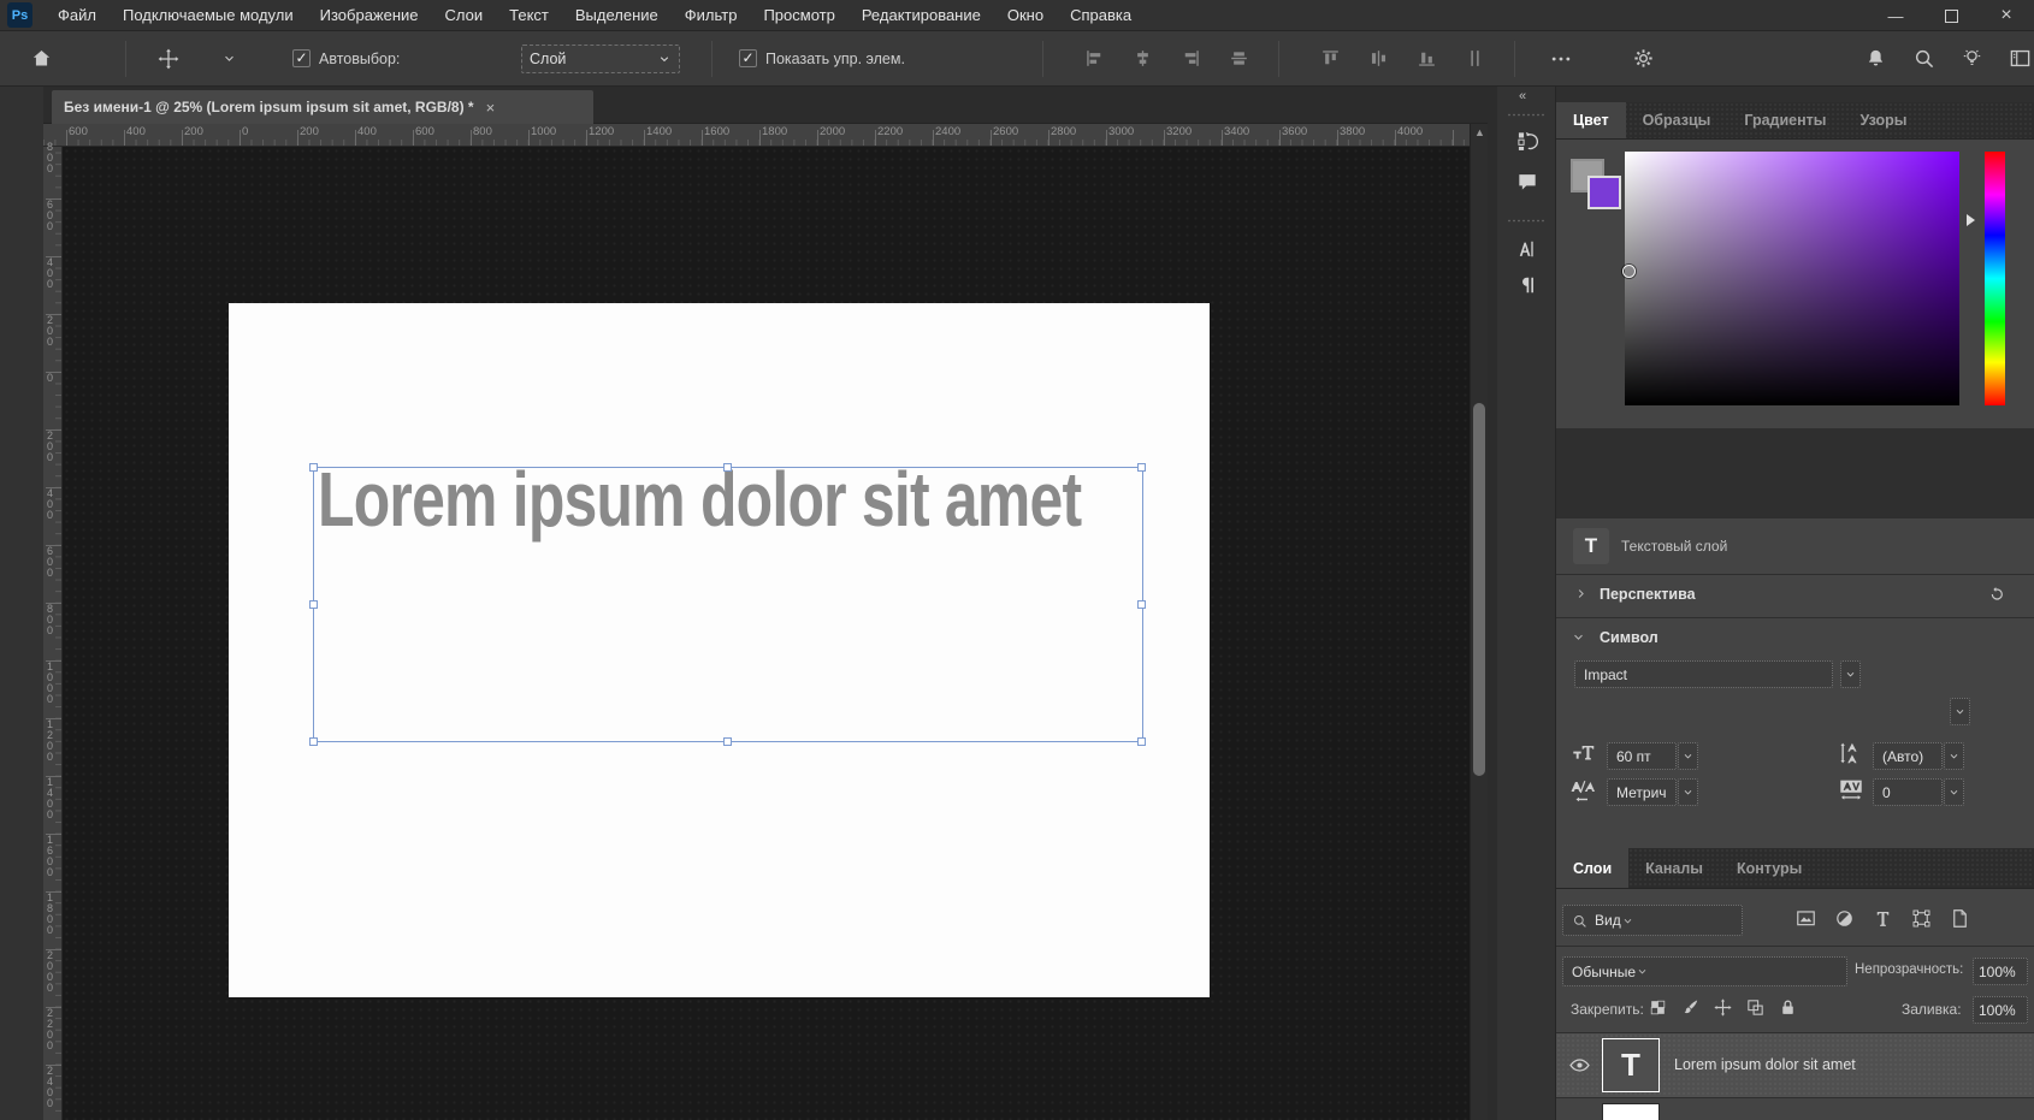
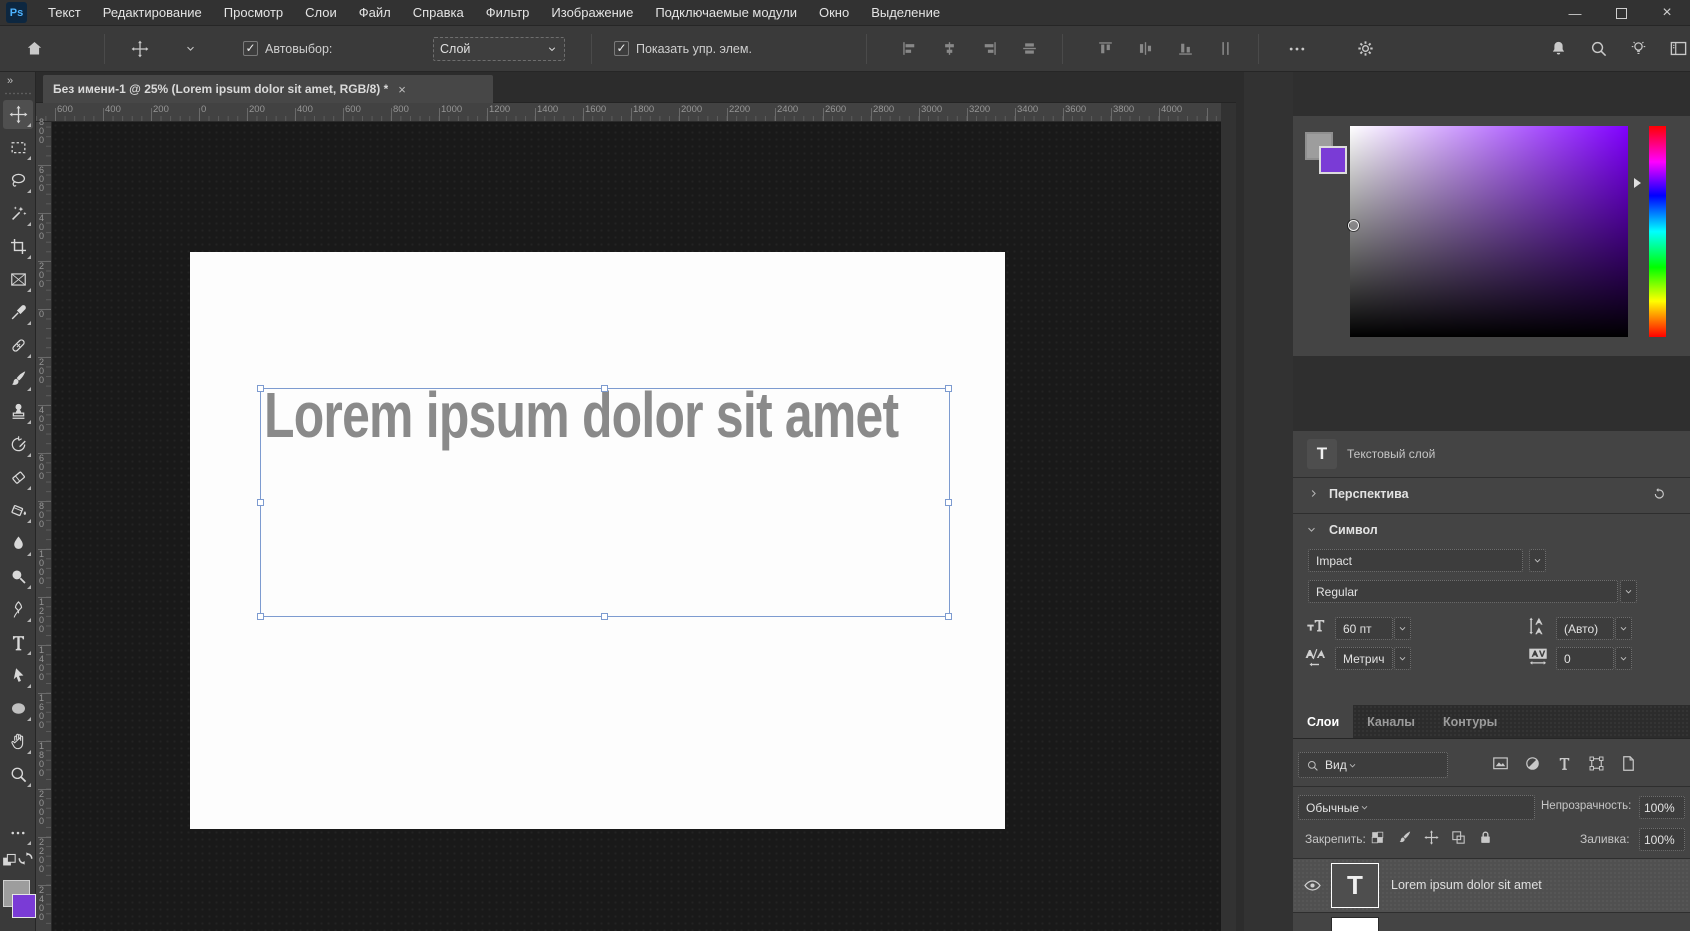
  Ps
- Файл
+ Текст
- Подключаемые модули
+ Редактирование
- Изображение
+ Просмотр
  Слои
- Текст
+ Файл
- Выделение
+ Справка
  Фильтр
- Просмотр
+ Изображение
- Редактирование
+ Подключаемые модули
  Окно
- Справка
+ Выделение
  —
  ×
  ✓
  Автовыбор:
  Слой
  ✓
  Показать упр. элем.
+ »
- Без имени-1 @ 25% (Lorem ipsum ipsum sit amet, RGB/8) *
+ Без имени-1 @ 25% (Lorem ipsum dolor sit amet, RGB/8) *
  ×
  Lorem ipsum dolor sit amet
- ▲
- «
- Цвет
- Образцы
- Градиенты
- Узоры
  T
  Текстовый слой
  Перспектива
  Символ
  Impact
+ Regular
  60 пт
  (Авто)
  Метрич
  0
  Слои
  Каналы
  Контуры
  Вид
  Обычные
  Непрозрачность:
  100%
  Закрепить:
  Заливка:
  100%
  T
  Lorem ipsum dolor sit amet
